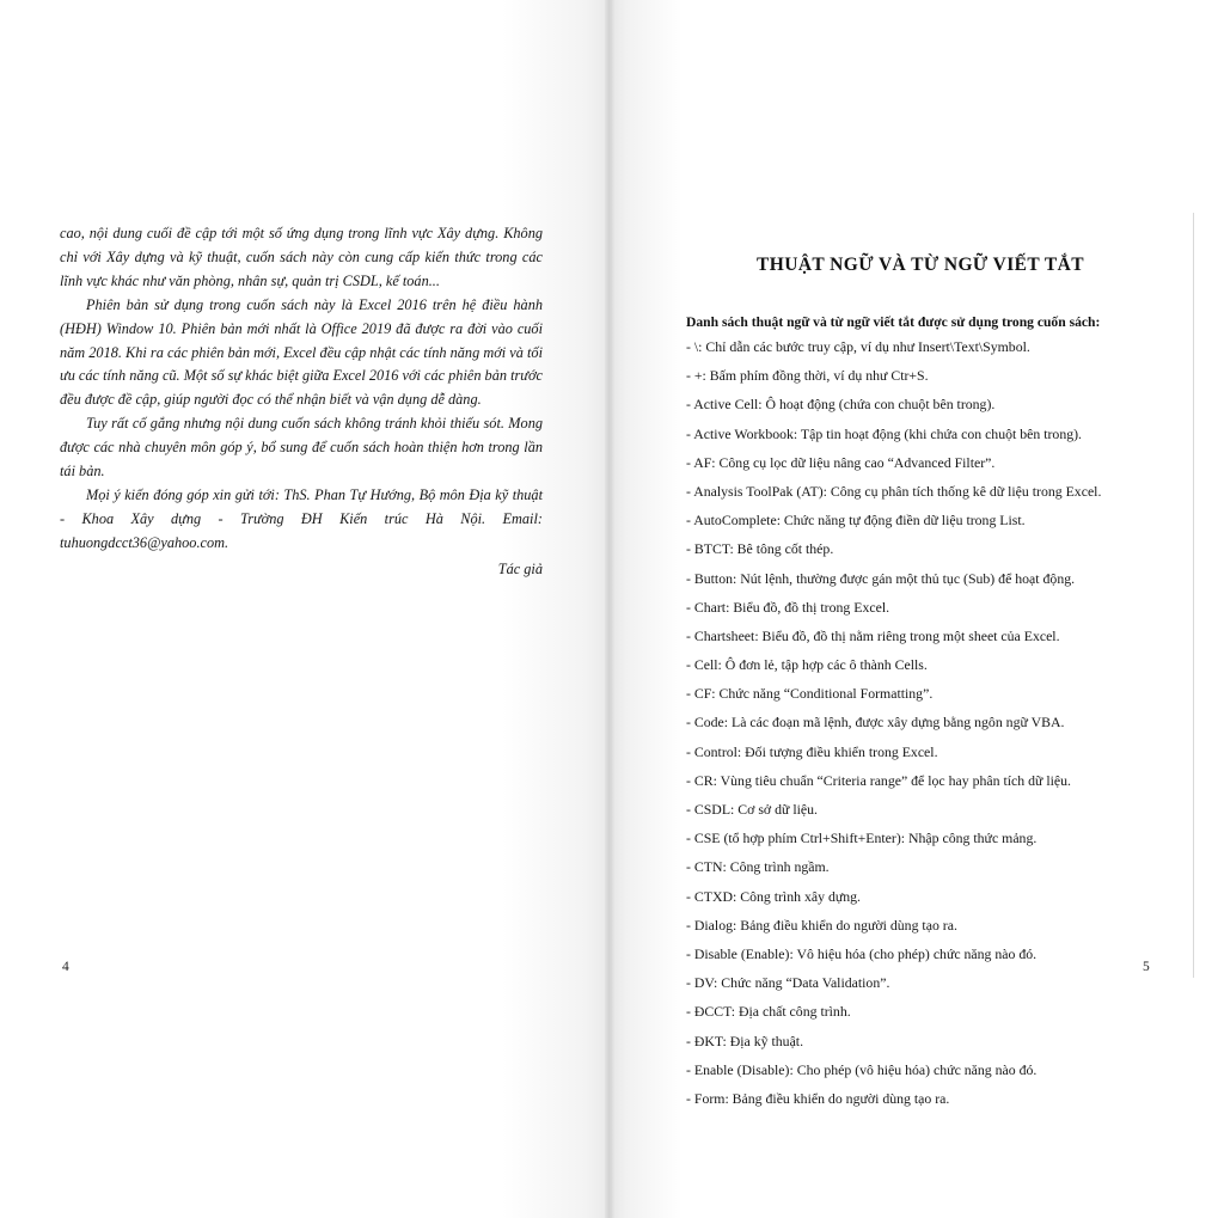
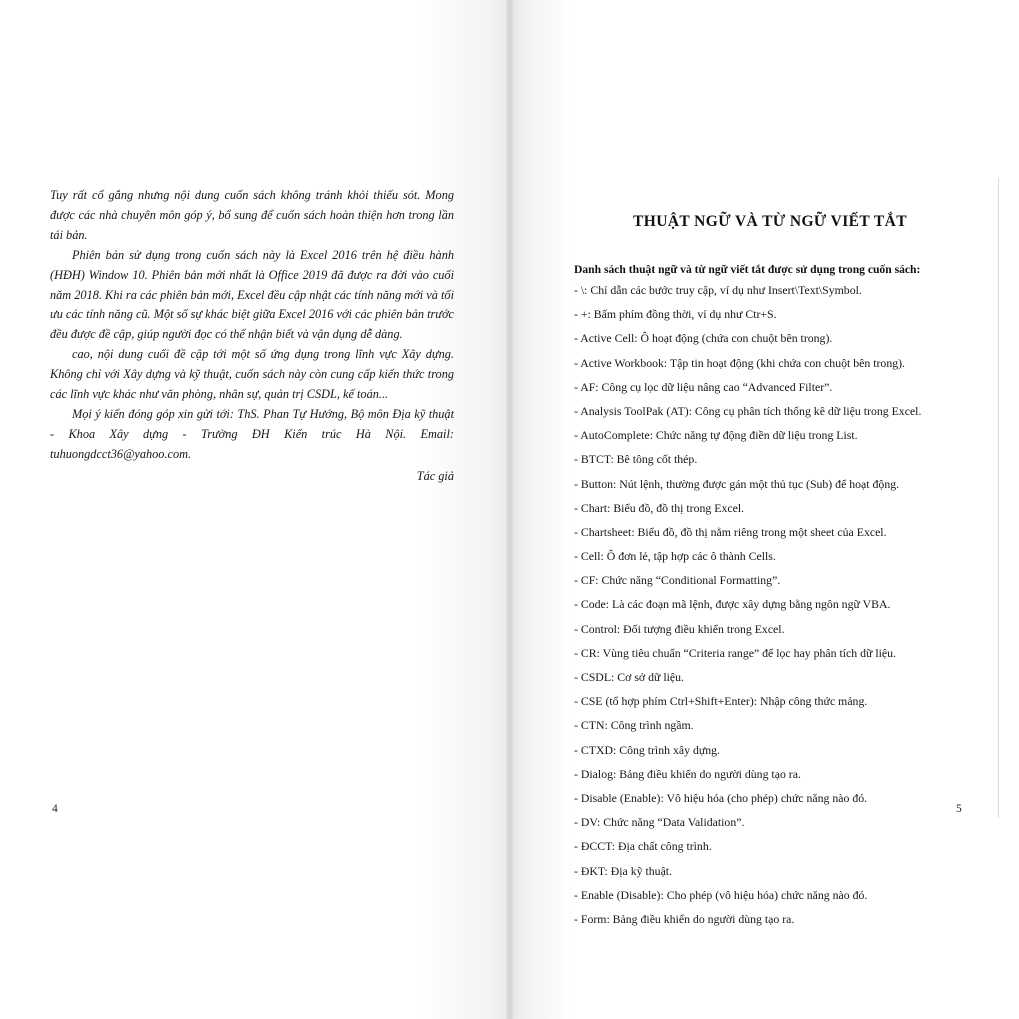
- cao, nội dung cuối đề cập tới một số ứng dụng trong lĩnh vực Xây dựng. Không chỉ với Xây dựng và kỹ thuật, cuốn sách này còn cung cấp kiến thức trong các lĩnh vực khác như văn phòng, nhân sự, quản trị CSDL, kế toán...
+ Tuy rất cố gắng nhưng nội dung cuốn sách không tránh khỏi thiếu sót. Mong được các nhà chuyên môn góp ý, bổ sung để cuốn sách hoàn thiện hơn trong lần tái bản.
  Phiên bản sử dụng trong cuốn sách này là Excel 2016 trên hệ điều hành (HĐH) Window 10. Phiên bản mới nhất là Office 2019 đã được ra đời vào cuối năm 2018. Khi ra các phiên bản mới, Excel đều cập nhật các tính năng mới và tối ưu các tính năng cũ. Một số sự khác biệt giữa Excel 2016 với các phiên bản trước đều được đề cập, giúp người đọc có thể nhận biết và vận dụng dễ dàng.
- Tuy rất cố gắng nhưng nội dung cuốn sách không tránh khỏi thiếu sót. Mong được các nhà chuyên môn góp ý, bổ sung để cuốn sách hoàn thiện hơn trong lần tái bản.
+ cao, nội dung cuối đề cập tới một số ứng dụng trong lĩnh vực Xây dựng. Không chỉ với Xây dựng và kỹ thuật, cuốn sách này còn cung cấp kiến thức trong các lĩnh vực khác như văn phòng, nhân sự, quản trị CSDL, kế toán...
  Mọi ý kiến đóng góp xin gửi tới: ThS. Phan Tự Hướng, Bộ môn Địa kỹ thuật - Khoa Xây dựng - Trường ĐH Kiến trúc Hà Nội. Email: tuhuongdcct36@yahoo.com.
  Tác giả
  THUẬT NGỮ VÀ TỪ NGỮ VIẾT TẮT
  Danh sách thuật ngữ và từ ngữ viết tắt được sử dụng trong cuốn sách:
  - \: Chỉ dẫn các bước truy cập, ví dụ như Insert\Text\Symbol.
  - +: Bấm phím đồng thời, ví dụ như Ctr+S.
  - Active Cell: Ô hoạt động (chứa con chuột bên trong).
  - Active Workbook: Tập tin hoạt động (khi chứa con chuột bên trong).
  - AF: Công cụ lọc dữ liệu nâng cao “Advanced Filter”.
  - Analysis ToolPak (AT): Công cụ phân tích thống kê dữ liệu trong Excel.
  - AutoComplete: Chức năng tự động điền dữ liệu trong List.
  - BTCT: Bê tông cốt thép.
  - Button: Nút lệnh, thường được gán một thủ tục (Sub) để hoạt động.
  - Chart: Biểu đồ, đồ thị trong Excel.
  - Chartsheet: Biểu đồ, đồ thị nằm riêng trong một sheet của Excel.
  - Cell: Ô đơn lẻ, tập hợp các ô thành Cells.
  - CF: Chức năng “Conditional Formatting”.
  - Code: Là các đoạn mã lệnh, được xây dựng bằng ngôn ngữ VBA.
  - Control: Đối tượng điều khiển trong Excel.
  - CR: Vùng tiêu chuẩn “Criteria range” để lọc hay phân tích dữ liệu.
  - CSDL: Cơ sở dữ liệu.
  - CSE (tổ hợp phím Ctrl+Shift+Enter): Nhập công thức mảng.
  - CTN: Công trình ngầm.
  - CTXD: Công trình xây dựng.
  - Dialog: Bảng điều khiển do người dùng tạo ra.
  - Disable (Enable): Vô hiệu hóa (cho phép) chức năng nào đó.
  - DV: Chức năng “Data Validation”.
  - ĐCCT: Địa chất công trình.
  - ĐKT: Địa kỹ thuật.
  - Enable (Disable): Cho phép (vô hiệu hóa) chức năng nào đó.
  - Form: Bảng điều khiển do người dùng tạo ra.
  4
  5
